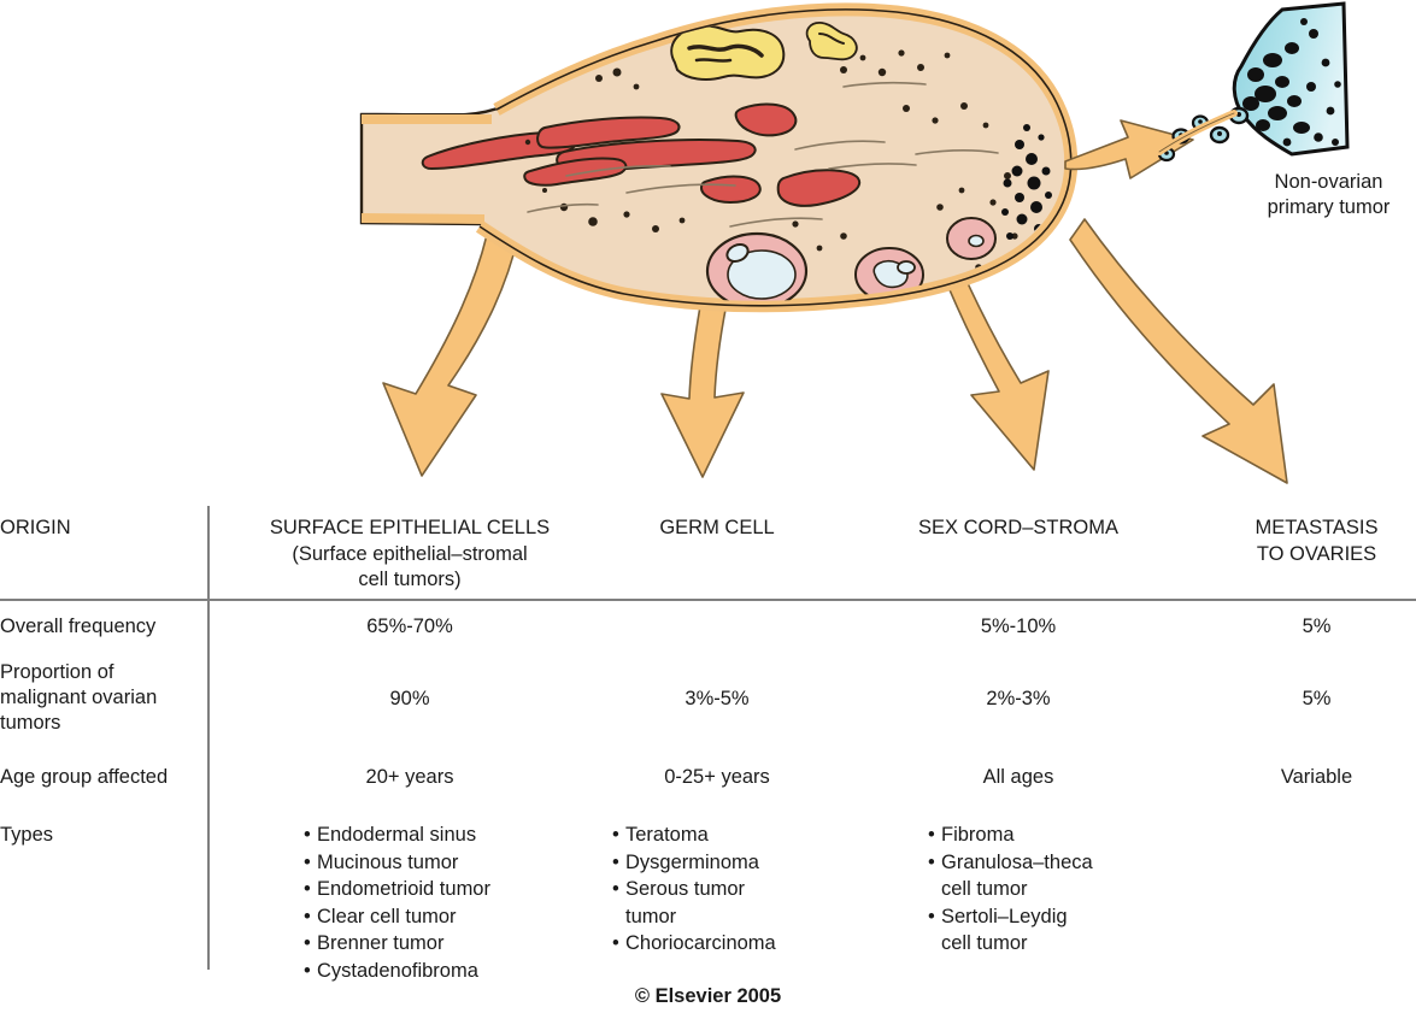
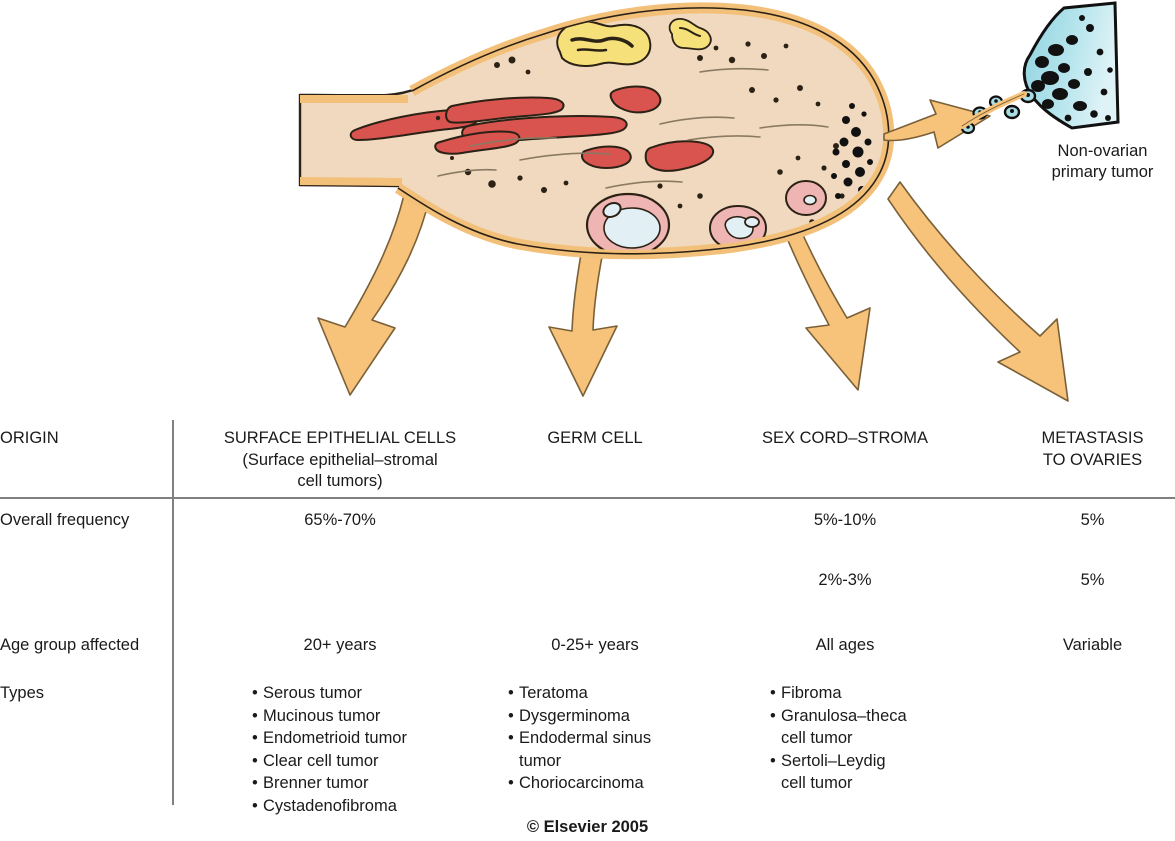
  Non-ovarian
  primary tumor
  ORIGIN
  Overall frequency
- Proportion of
- malignant ovarian
- tumors
  Age group affected
  Types
  SURFACE EPITHELIAL CELLS
  (Surface epithelial–stromal
  cell tumors)
  65%-70%
- 90%
  20+ years
- • Endodermal sinus
+ • Serous tumor
  • Mucinous tumor
  • Endometrioid tumor
  • Clear cell tumor
  • Brenner tumor
  • Cystadenofibroma
  GERM CELL
- 3%-5%
  0-25+ years
  • Teratoma
  • Dysgerminoma
- • Serous tumor
+ • Endodermal sinus
  tumor
  • Choriocarcinoma
  SEX CORD–STROMA
  5%-10%
  2%-3%
  All ages
  • Fibroma
  • Granulosa–theca
  cell tumor
  • Sertoli–Leydig
  cell tumor
  METASTASIS
  TO OVARIES
  5%
  5%
  Variable
  © Elsevier 2005
